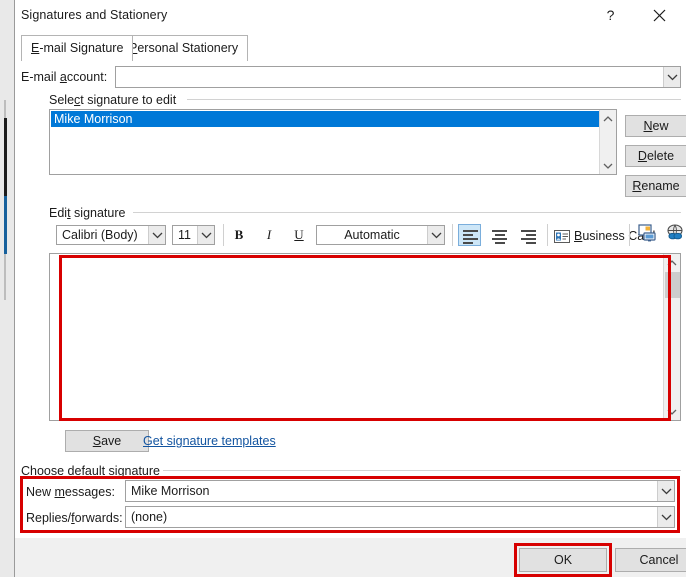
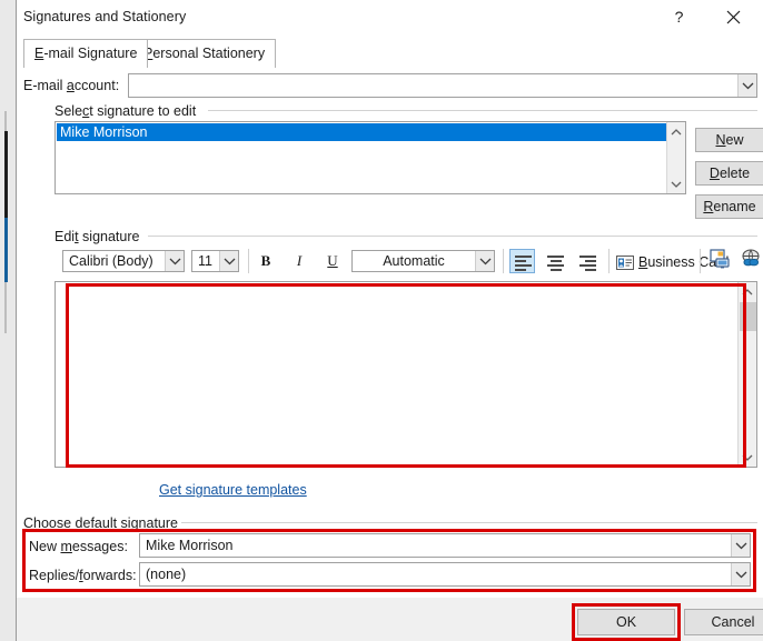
  Signatures and Stationery
  ?
  E-mail Signature
  ersonal Stationery
  E-mail account:
  Select signature to edit
  Mike Morrison
  New
  Delete
  Rename
  Edit signature
  Calibri (Body)
  11
  B
  I
  U
  Automatic
  Business Ca
- Save
  Get signature templates
  Choose default signature
  New messages:
  Mike Morrison
  Replies/forwards:
  (none)
  OK
  Cancel
